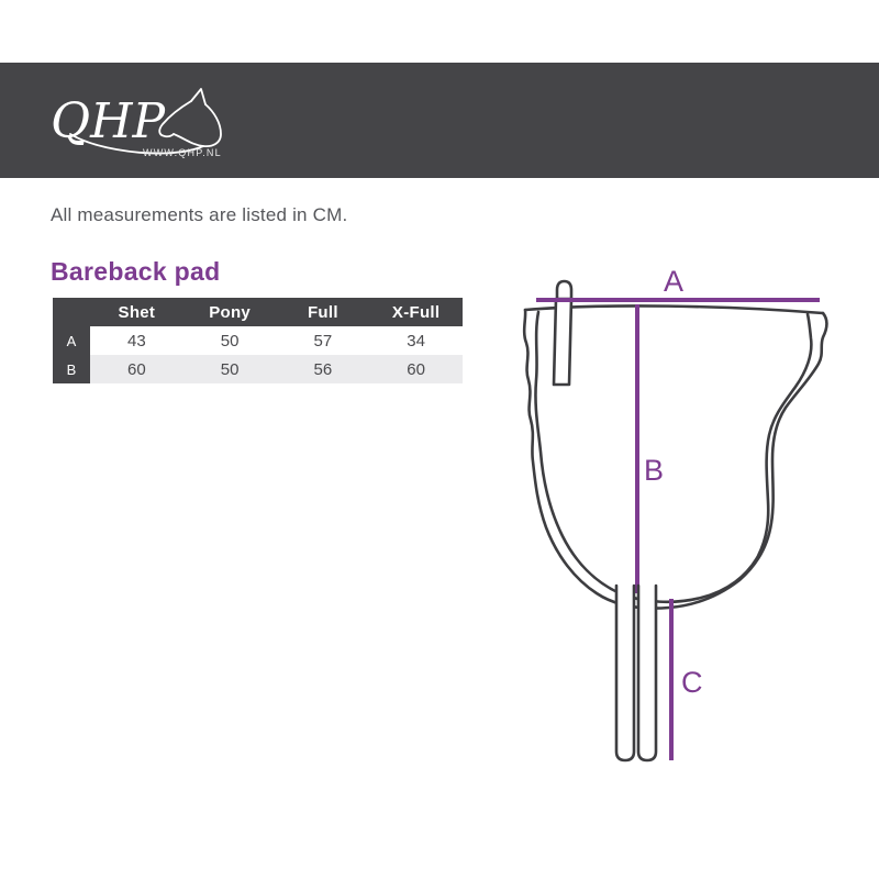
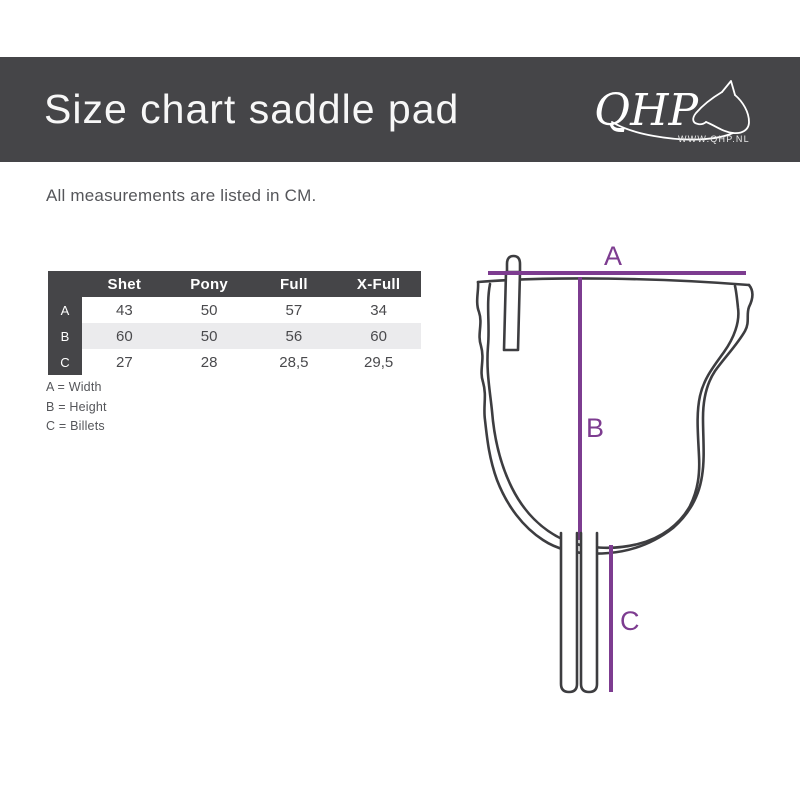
+ Size chart saddle pad
  QHP
  WWW.QHP.NL
  All measurements are listed in CM.
- Bareback pad
  	Shet	Pony	Full	X-Full
  A	43	50	57	34
  B	60	50	56	60
+ C	27	28	28,5	29,5
+ A = Width
+ B = Height
+ C = Billets
  A
  B
  C
